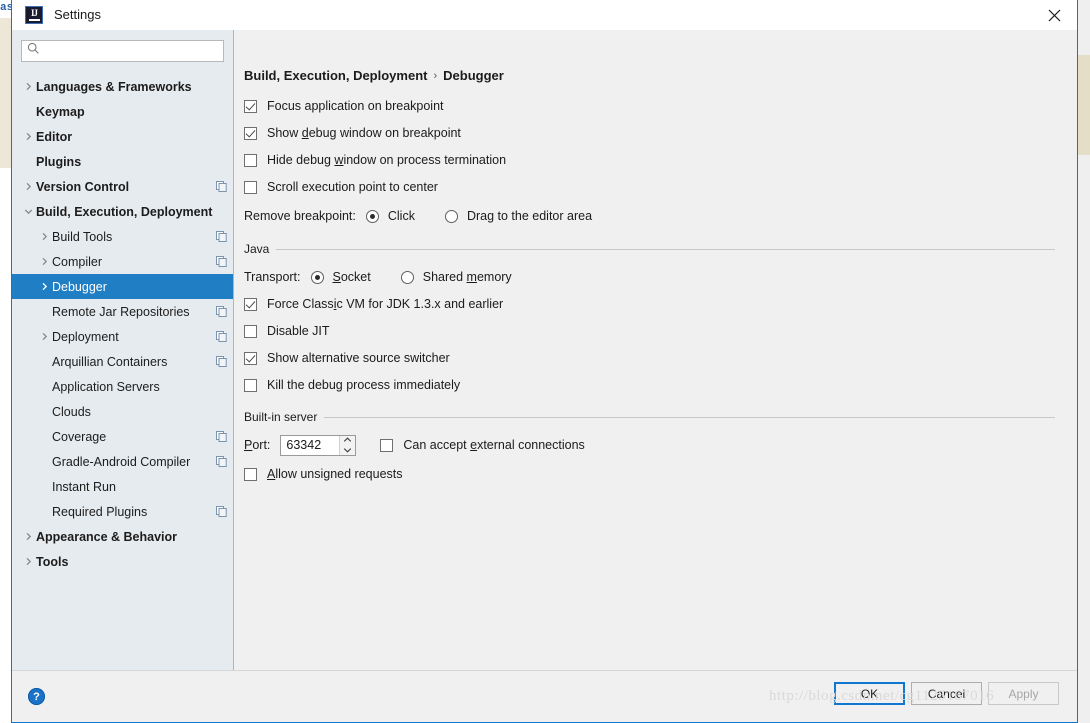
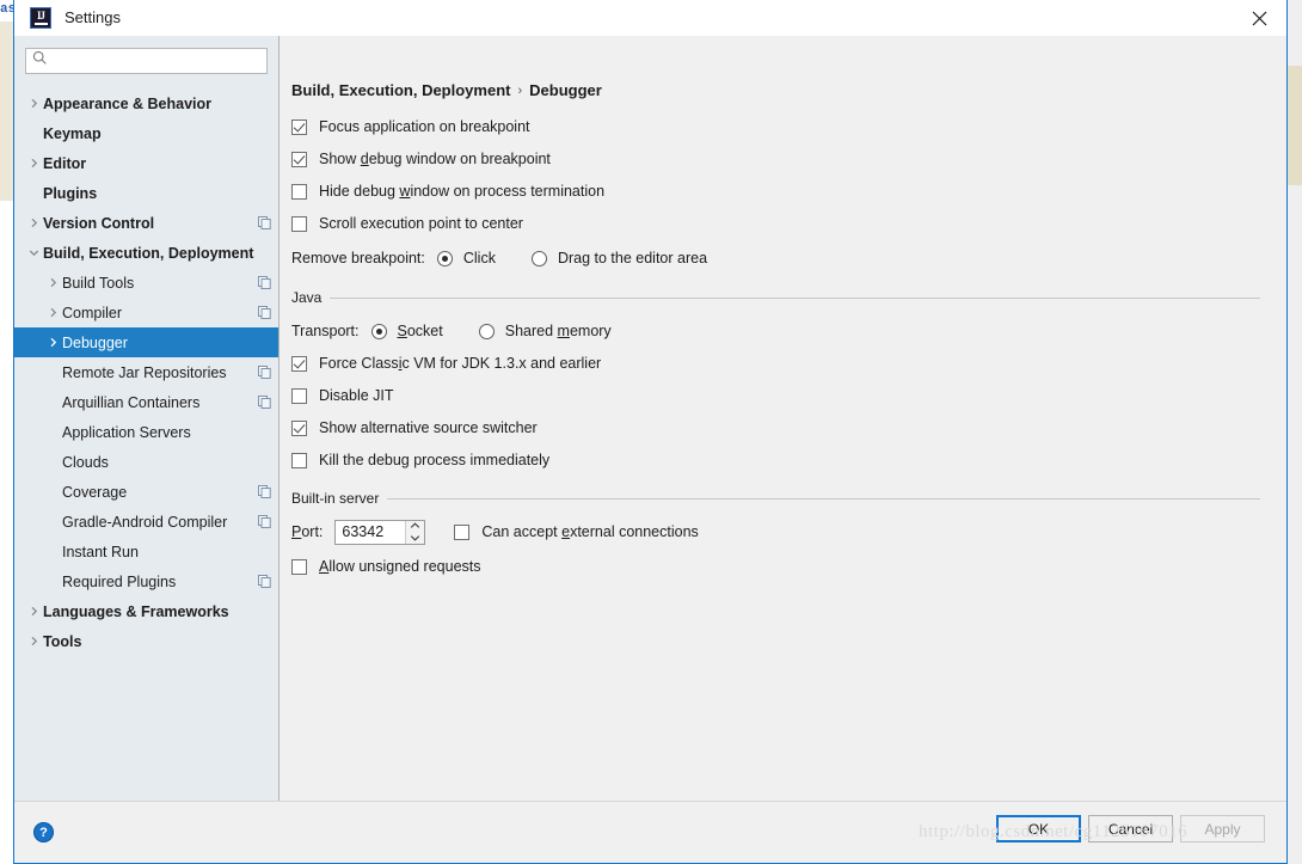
  as
  IJ
  Settings
- Languages & Frameworks
+ Appearance & Behavior
  Keymap
  Editor
  Plugins
  Version Control
  Build, Execution, Deployment
  Build Tools
  Compiler
  Debugger
  Remote Jar Repositories
- Deployment
  Arquillian Containers
  Application Servers
  Clouds
  Coverage
  Gradle-Android Compiler
  Instant Run
  Required Plugins
- Appearance & Behavior
+ Languages & Frameworks
  Tools
  Build, Execution, Deployment
  ›
  Debugger
  Focus application on breakpoint
  Show debug window on breakpoint
  Hide debug window on process termination
  Scroll execution point to center
  Remove breakpoint:
  Click
  Drag to the editor area
  Java
  Transport:
  Socket
  Shared memory
  Force Classic VM for JDK 1.3.x and earlier
  Disable JIT
  Show alternative source switcher
  Kill the debug process immediately
  Built-in server
  Port:
  63342
  Can accept external connections
  Allow unsigned requests
  ?
  OK
  Cancel
  Apply
  http://blog.csdn.net/cg1125167016
